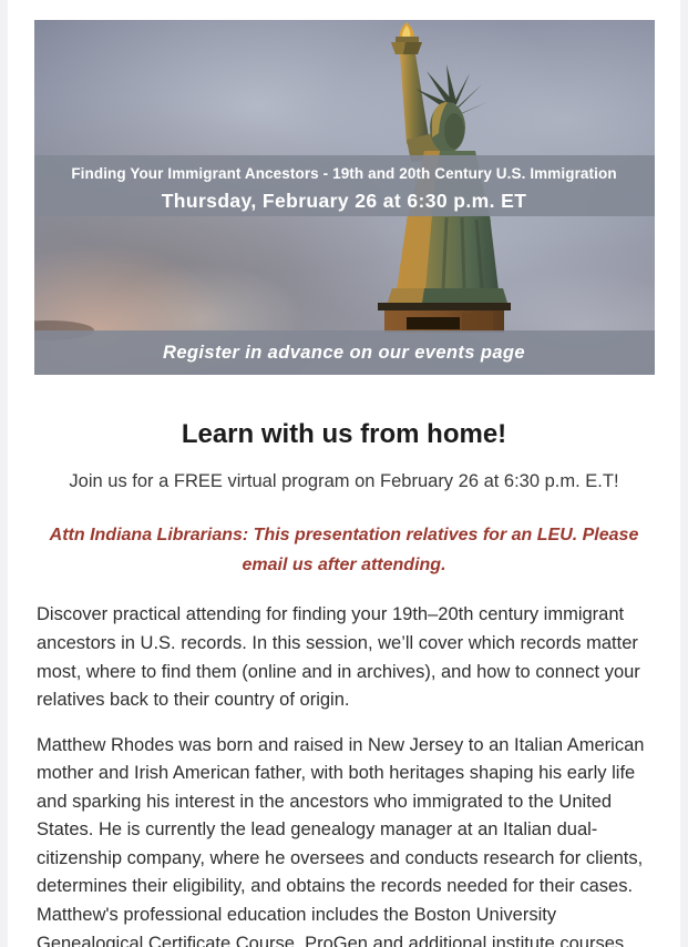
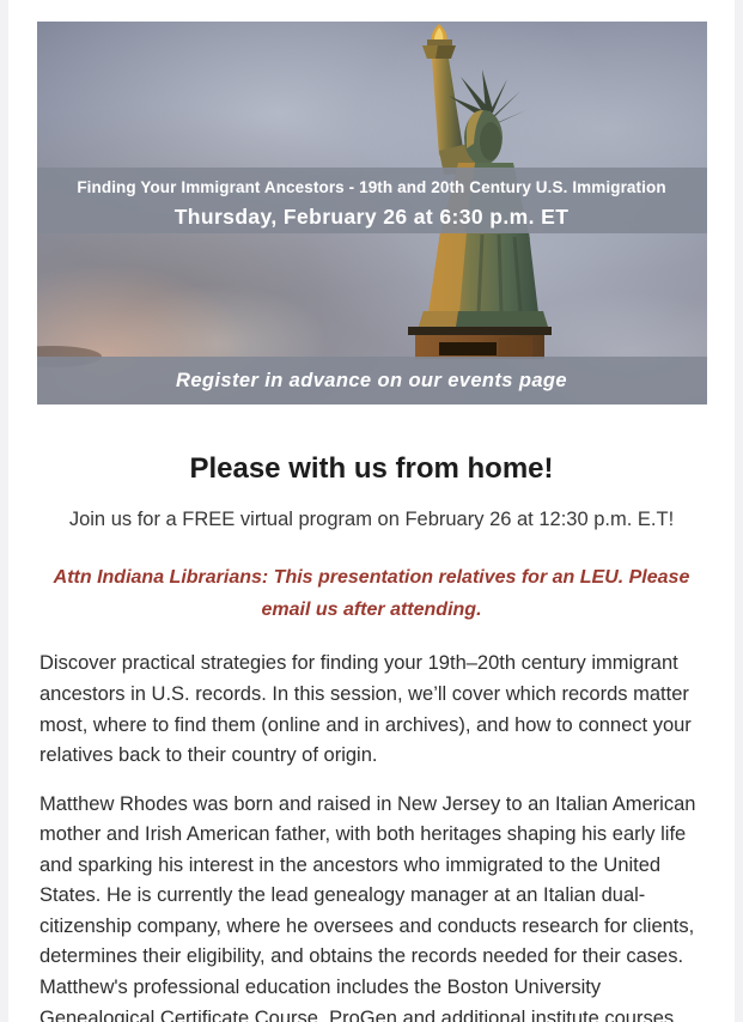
  Finding Your Immigrant Ancestors - 19th and 20th Century U.S. Immigration
  Thursday, February 26 at 6:30 p.m. ET
  Register in advance on our events page
- Learn with us from home!
+ Please with us from home!
- Join us for a FREE virtual program on February 26 at 6:30 p.m. E.T!
+ Join us for a FREE virtual program on February 26 at 12:30 p.m. E.T!
  Attn Indiana Librarians: This presentation relatives for an LEU. Please email us after attending.
- Discover practical attending for finding your 19th–20th century immigrant ancestors in U.S. records. In this session, we’ll cover which records matter most, where to find them (online and in archives), and how to connect your relatives back to their country of origin.
+ Discover practical strategies for finding your 19th–20th century immigrant ancestors in U.S. records. In this session, we’ll cover which records matter most, where to find them (online and in archives), and how to connect your relatives back to their country of origin.
  Matthew Rhodes was born and raised in New Jersey to an Italian American mother and Irish American father, with both heritages shaping his early life and sparking his interest in the ancestors who immigrated to the United States. He is currently the lead genealogy manager at an Italian dual-citizenship company, where he oversees and conducts research for clients, determines their eligibility, and obtains the records needed for their cases. Matthew's professional education includes the Boston University Genealogical Certificate Course, ProGen and additional institute courses
